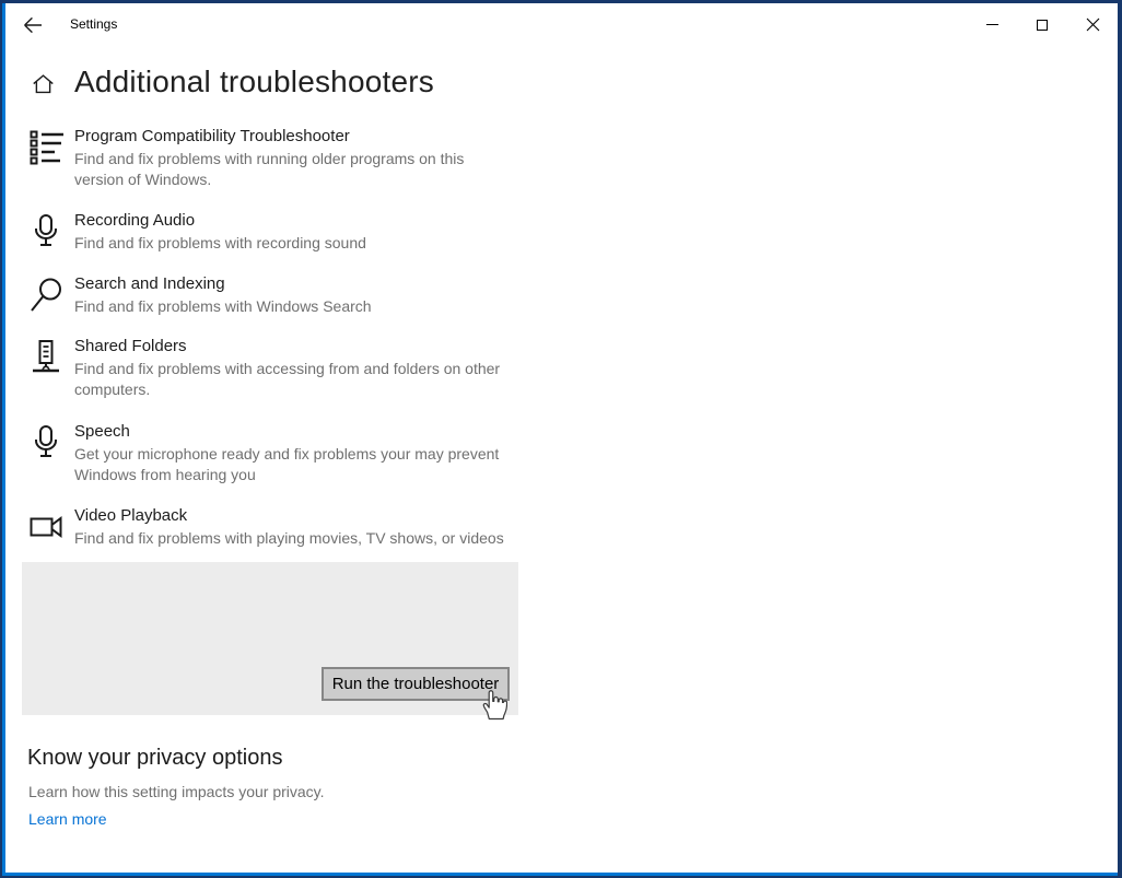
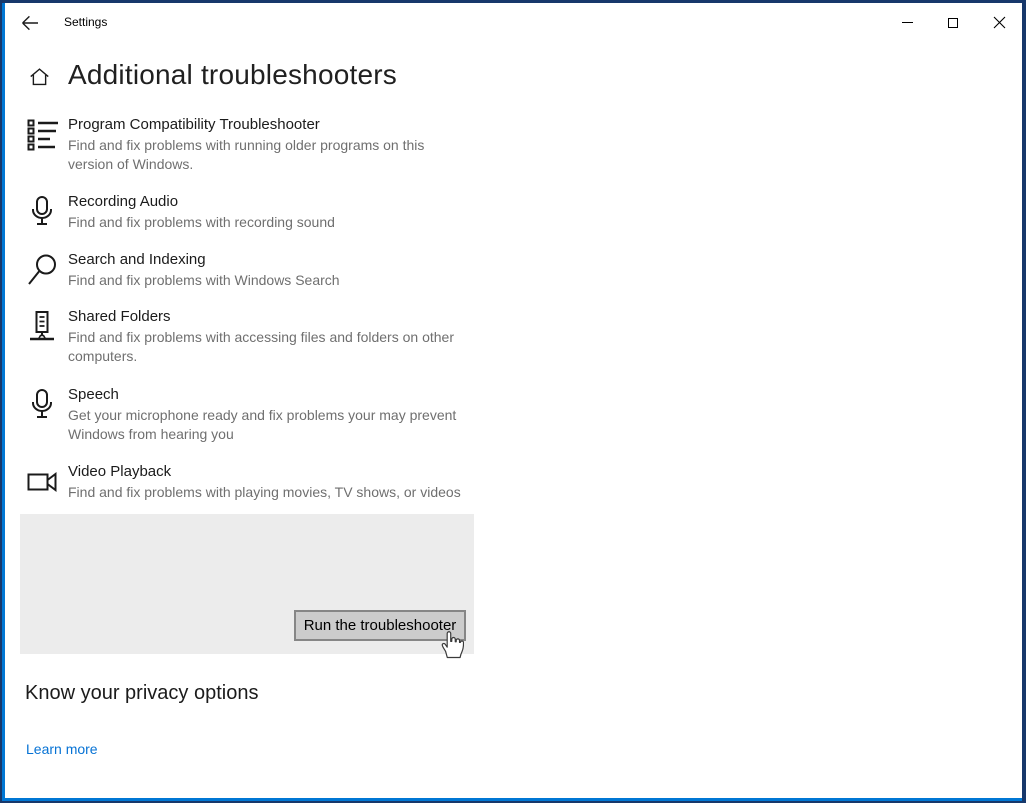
  Settings
  Additional troubleshooters
  Program Compatibility Troubleshooter
  Find and fix problems with running older programs on this version of Windows.
  Recording Audio
  Find and fix problems with recording sound
  Search and Indexing
  Find and fix problems with Windows Search
  Shared Folders
- Find and fix problems with accessing from and folders on other computers.
+ Find and fix problems with accessing files and folders on other computers.
  Speech
  Get your microphone ready and fix problems your may prevent Windows from hearing you
  Video Playback
  Find and fix problems with playing movies, TV shows, or videos
  Run the troubleshooter
  Know your privacy options
- Learn how this setting impacts your privacy.
  Learn more
